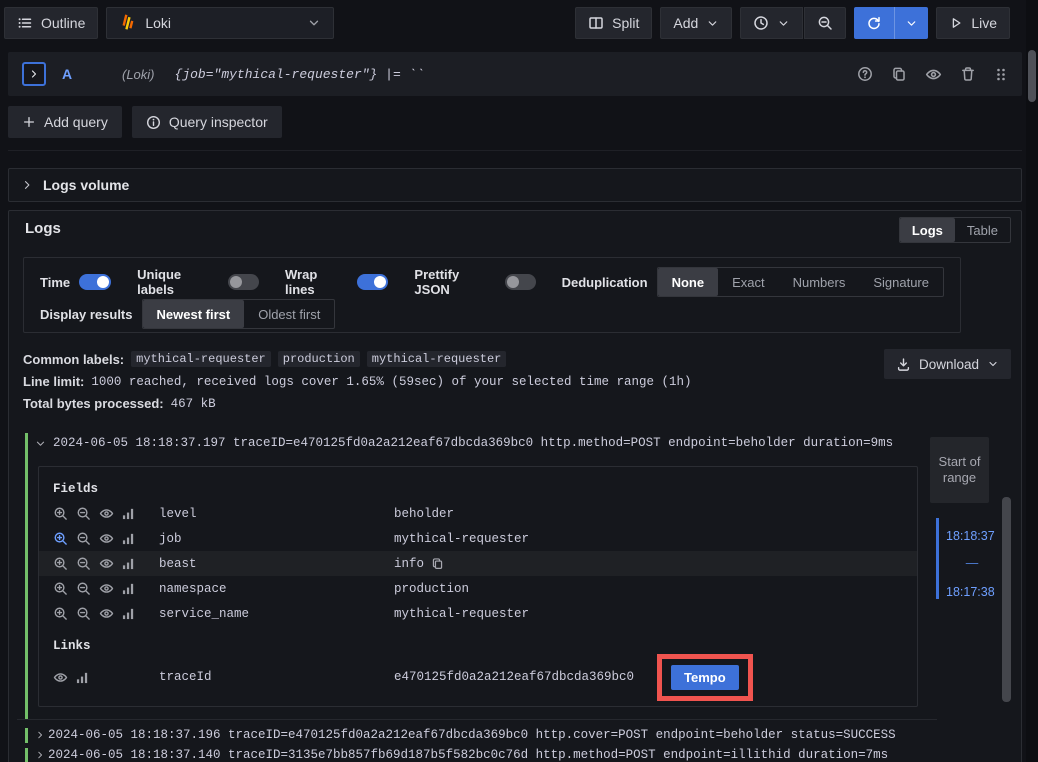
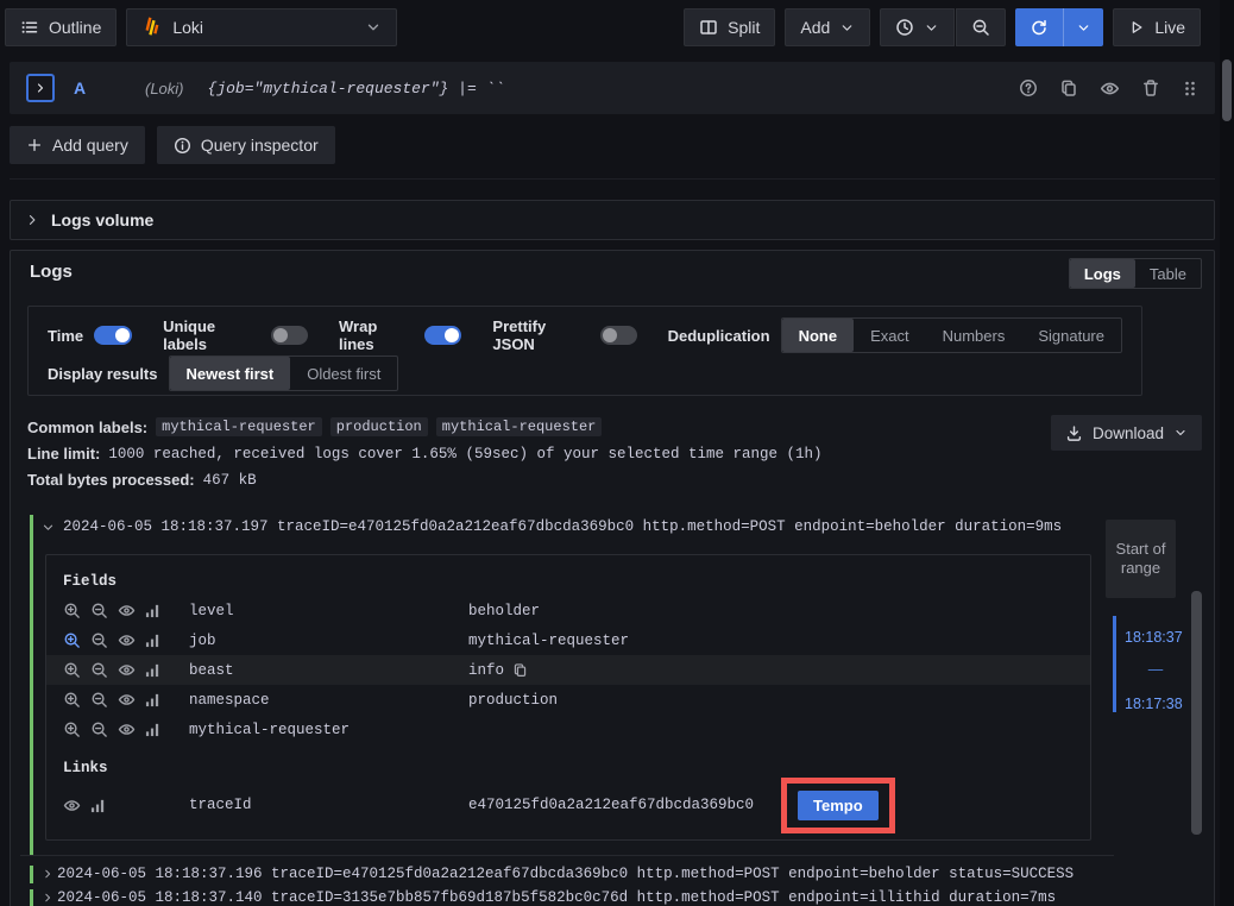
  Outline
  Loki
  Split
  Add
  Live
  A
  (Loki)
  {job="mythical-requester"} |= ``
  Add query
  Query inspector
  Logs volume
  Logs
  Logs
  Table
  Time
  Unique labels
  Wrap lines
  Prettify JSON
  Deduplication
  None
  Exact
  Numbers
  Signature
  Display results
  Newest first
  Oldest first
  Common labels:
  mythical-requester
  production
  mythical-requester
  Line limit:
  1000 reached, received logs cover 1.65% (59sec) of your selected time range (1h)
  Total bytes processed:
  467 kB
  Download
  2024-06-05 18:18:37.197 traceID=e470125fd0a2a212eaf67dbcda369bc0 http.method=POST endpoint=beholder duration=9ms
  Fields
  level
  beholder
  job
  mythical-requester
  beast
  info
  namespace
  production
- service_name
  mythical-requester
  Links
  traceId
  e470125fd0a2a212eaf67dbcda369bc0
  Tempo
- 2024-06-05 18:18:37.196 traceID=e470125fd0a2a212eaf67dbcda369bc0 http.cover=POST endpoint=beholder status=SUCCESS
+ 2024-06-05 18:18:37.196 traceID=e470125fd0a2a212eaf67dbcda369bc0 http.method=POST endpoint=beholder status=SUCCESS
  2024-06-05 18:18:37.140 traceID=3135e7bb857fb69d187b5f582bc0c76d http.method=POST endpoint=illithid duration=7ms
  Start of range
  18:18:37
  —
  18:17:38
